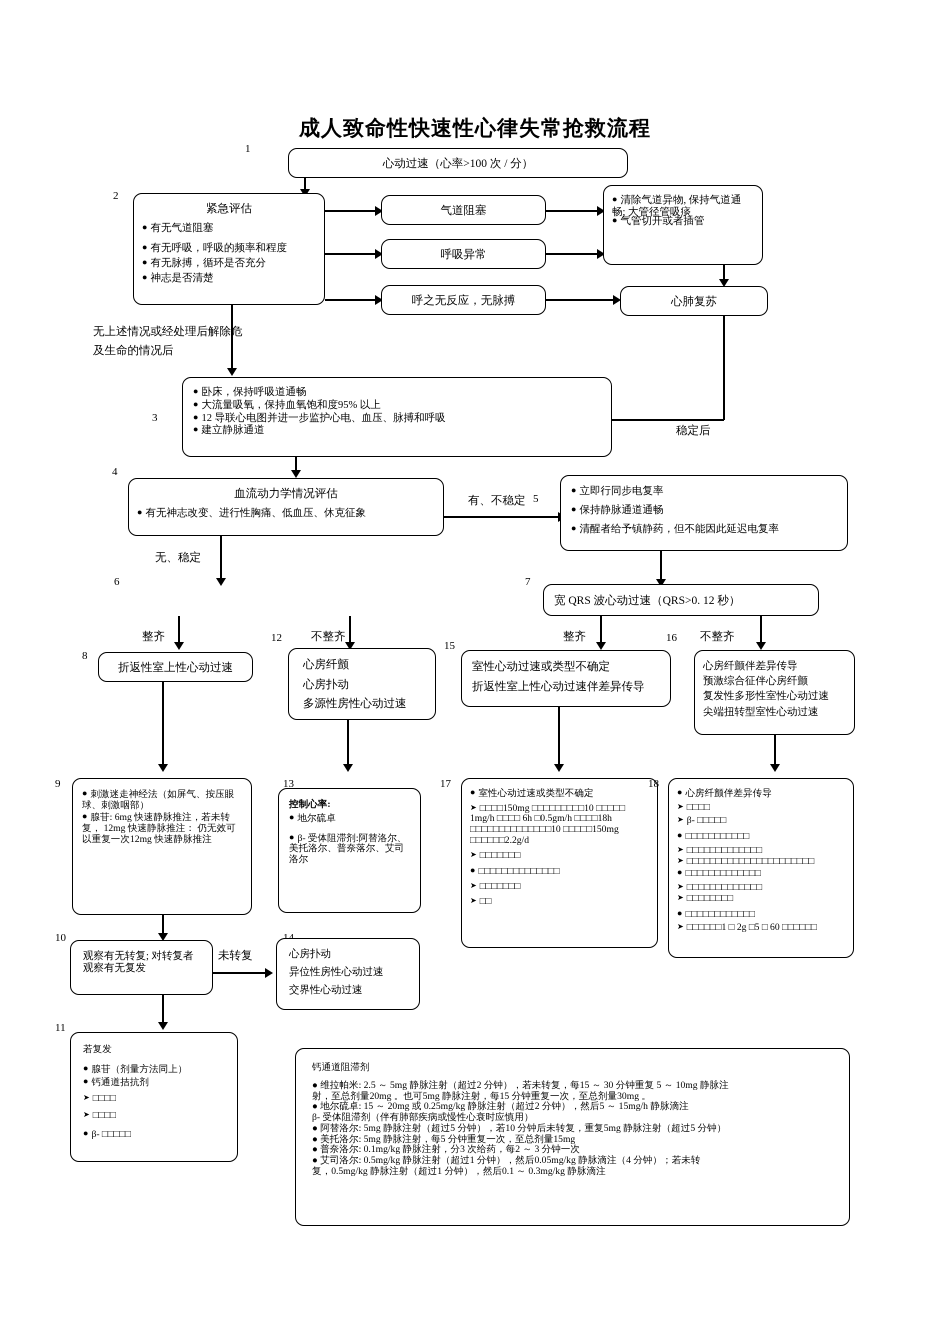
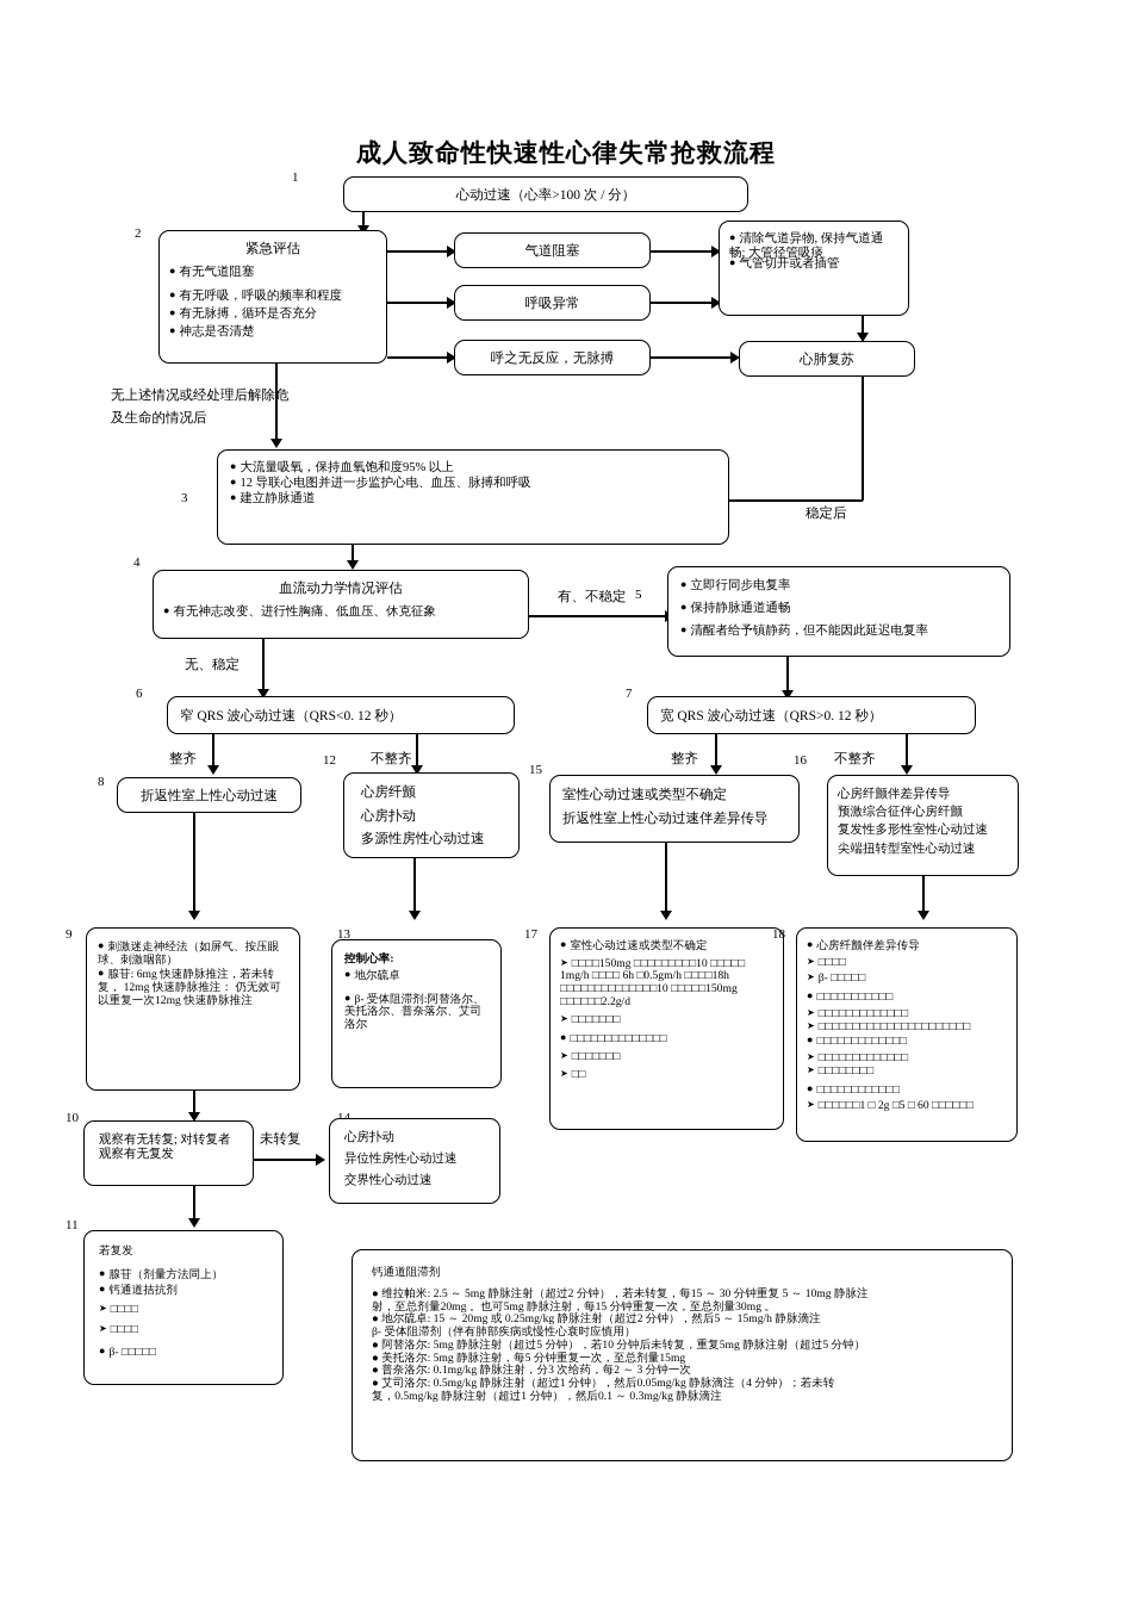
  成人致命性快速性心律失常抢救流程
  1
  心动过速（心率>100 次 / 分）
  2
  紧急评估
  有无气道阻塞
  有无呼吸，呼吸的频率和程度
  有无脉搏，循环是否充分
  神志是否清楚
  气道阻塞
  呼吸异常
  呼之无反应，无脉搏
  清除气道异物, 保持气道通畅; 大管径管吸痰
  气管切开或者插管
  心肺复苏
  稳定后
  无上述情况或经处理后解除危
  及生命的情况后
  3
- 卧床，保持呼吸道通畅
  大流量吸氧，保持血氧饱和度95% 以上
  12 导联心电图并进一步监护心电、血压、脉搏和呼吸
  建立静脉通道
  4
  血流动力学情况评估
  有无神志改变、进行性胸痛、低血压、休克征象
  有、不稳定
  5
  立即行同步电复率
  保持静脉通道通畅
  清醒者给予镇静药，但不能因此延迟电复率
  无、稳定
  6
+ 窄 QRS 波心动过速（QRS<0. 12 秒）
  7
  宽 QRS 波心动过速（QRS>0. 12 秒）
  整齐
  12
  不整齐
  整齐
  16
  不整齐
  8
  折返性室上性心动过速
  心房纤颤
  心房扑动
  多源性房性心动过速
  15
  室性心动过速或类型不确定
  折返性室上性心动过速伴差异传导
  心房纤颤伴差异传导
  预激综合征伴心房纤颤
  复发性多形性室性心动过速
  尖端扭转型室性心动过速
  9
  刺激迷走神经法（如屏气、按压眼球、刺激咽部）
  腺苷: 6mg 快速静脉推注，若未转复， 12mg 快速静脉推注： 仍无效可以重复一次12mg 快速静脉推注
  13
  控制心率:
  地尔硫卓
  β- 受体阻滞剂:阿替洛尔、美托洛尔、普奈落尔、艾司洛尔
  17
  室性心动过速或类型不确定
  □□□□150mg □□□□□□□□□10 □□□□□ 1mg/h □□□□ 6h □0.5gm/h □□□□18h □□□□□□□□□□□□□□10 □□□□□150mg □□□□□□2.2g/d
  □□□□□□□
  □□□□□□□□□□□□□□
  □□□□□□□
  □□
  18
  心房纤颤伴差异传导
  □□□□
  β- □□□□□
  □□□□□□□□□□□
  □□□□□□□□□□□□□
  □□□□□□□□□□□□□□□□□□□□□□
  □□□□□□□□□□□□□
  □□□□□□□□□□□□□
  □□□□□□□□
  □□□□□□□□□□□□
  □□□□□□1 □ 2g □5 □ 60 □□□□□□
  10
  观察有无转复; 对转复者观察有无复发
  未转复
  心房扑动
  异位性房性心动过速
  交界性心动过速
  11
  若复发
  腺苷（剂量方法同上）
  钙通道拮抗剂
  □□□□
  □□□□
  β- □□□□□
  钙通道阻滞剂
  ● 维拉帕米: 2.5 ～ 5mg 静脉注射（超过2 分钟），若未转复，每15 ～ 30 分钟重复 5 ～ 10mg 静脉注
  射，至总剂量20mg 。也可5mg 静脉注射，每15 分钟重复一次，至总剂量30mg 。
  ● 地尔硫卓: 15 ～ 20mg 或 0.25mg/kg 静脉注射（超过2 分钟），然后5 ～ 15mg/h 静脉滴注
  β- 受体阻滞剂（伴有肺部疾病或慢性心衰时应慎用）
  ● 阿替洛尔: 5mg 静脉注射（超过5 分钟），若10 分钟后未转复，重复5mg 静脉注射（超过5 分钟）
  ● 美托洛尔: 5mg 静脉注射，每5 分钟重复一次，至总剂量15mg
  ● 普奈洛尔: 0.1mg/kg 静脉注射，分3 次给药，每2 ～ 3 分钟一次
  ● 艾司洛尔: 0.5mg/kg 静脉注射（超过1 分钟），然后0.05mg/kg 静脉滴注（4 分钟）；若未转
  复，0.5mg/kg 静脉注射（超过1 分钟），然后0.1 ～ 0.3mg/kg 静脉滴注
